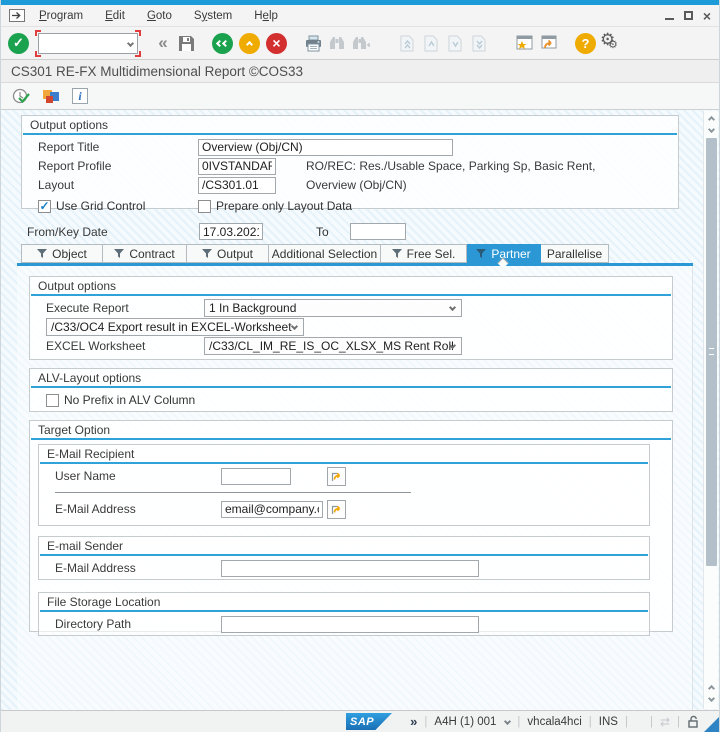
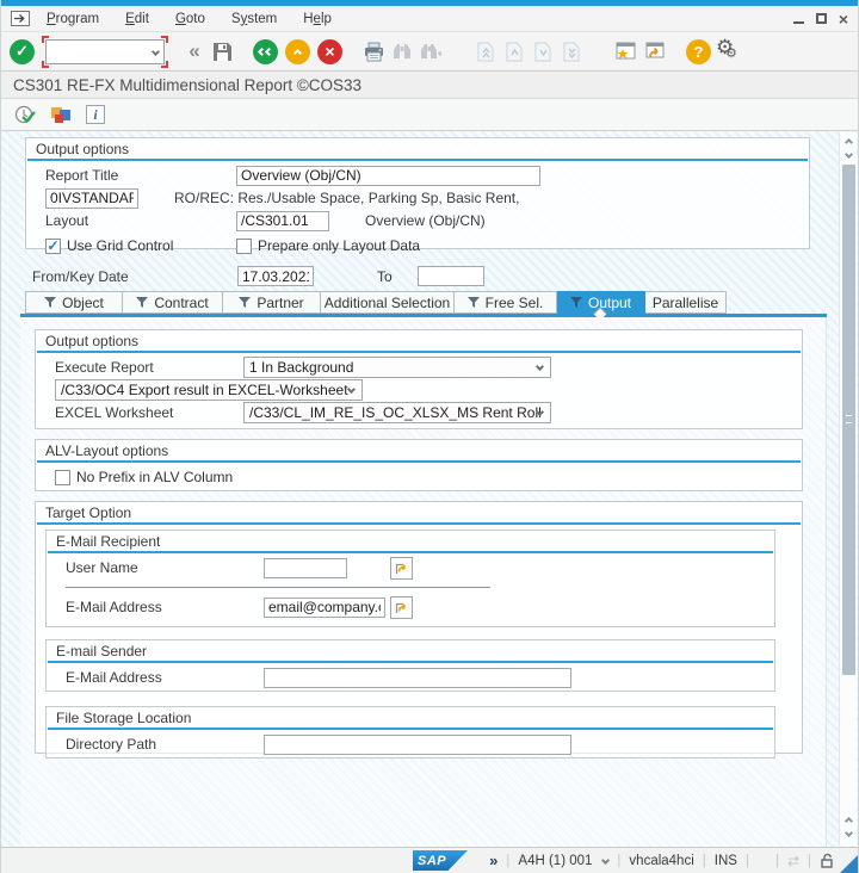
  Program
  Edit
  Goto
  System
  Help
  ×
  ✓
  «
  ×
  ?
  ⚙
  ⚙
  CS301 RE-FX Multidimensional Report ©COS33
  i
  Output options
  Report Title
  Overview (Obj/CN)
- Report Profile
  0IVSTANDA
  RO/REC: Res./Usable Space, Parking Sp, Basic Rent,
  Layout
  /CS301.01
  Overview (Obj/CN)
  Use Grid Control
  Prepare only Layout Data
  From/Key Date
  17.03.202
  To
  Object
  Contract
- Output
+ Partner
  Additional Selection
  Free Sel.
- Partner
+ Output
  Parallelise
  Output options
  Execute Report
  1 In Background
  /C33/OC4 Export result in EXCEL-Worksheet
  EXCEL Worksheet
  /C33/CL_IM_RE_IS_OC_XLSX_MS Rent Roll
  ALV-Layout options
  No Prefix in ALV Column
  Target Option
  E-Mail Recipient
  User Name
  E-Mail Address
  email@company.
  E-mail Sender
  E-Mail Address
  File Storage Location
  Directory Path
  SAP
  »
  |
  A4H (1) 001
  |
  vhcala4hci
  |
  INS
  |
  |
  ⇄
  |
